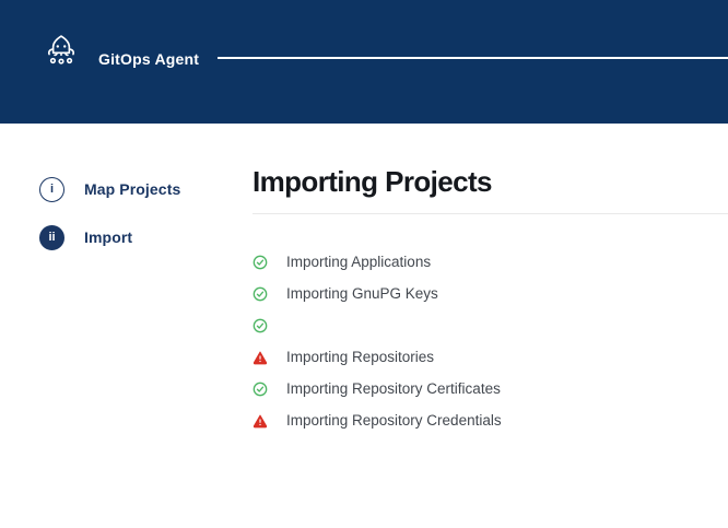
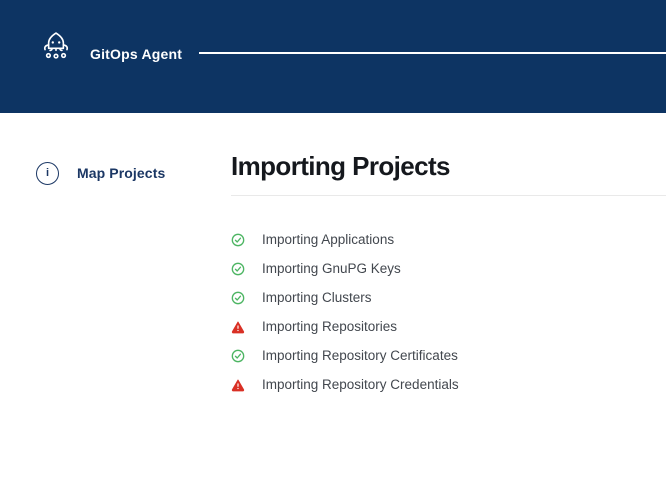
  GitOps Agent
  i
  Map Projects
- ii
- Import
  Importing Projects
  Importing Applications
  Importing GnuPG Keys
+ Importing Clusters
  Importing Repositories
  Importing Repository Certificates
  Importing Repository Credentials
